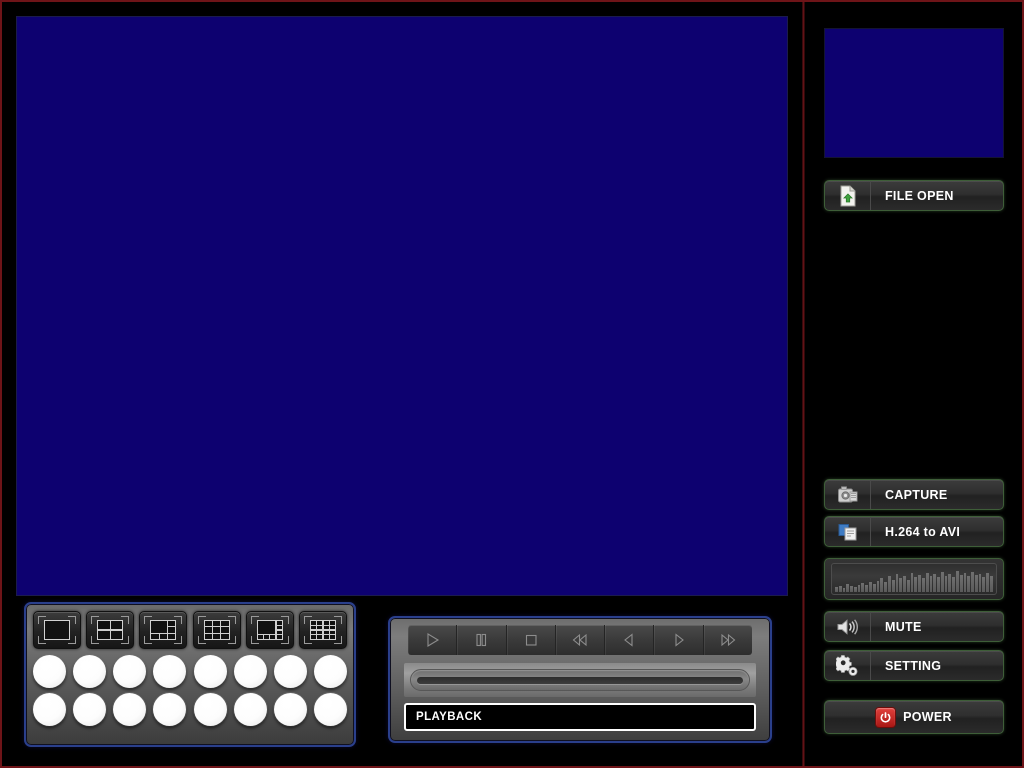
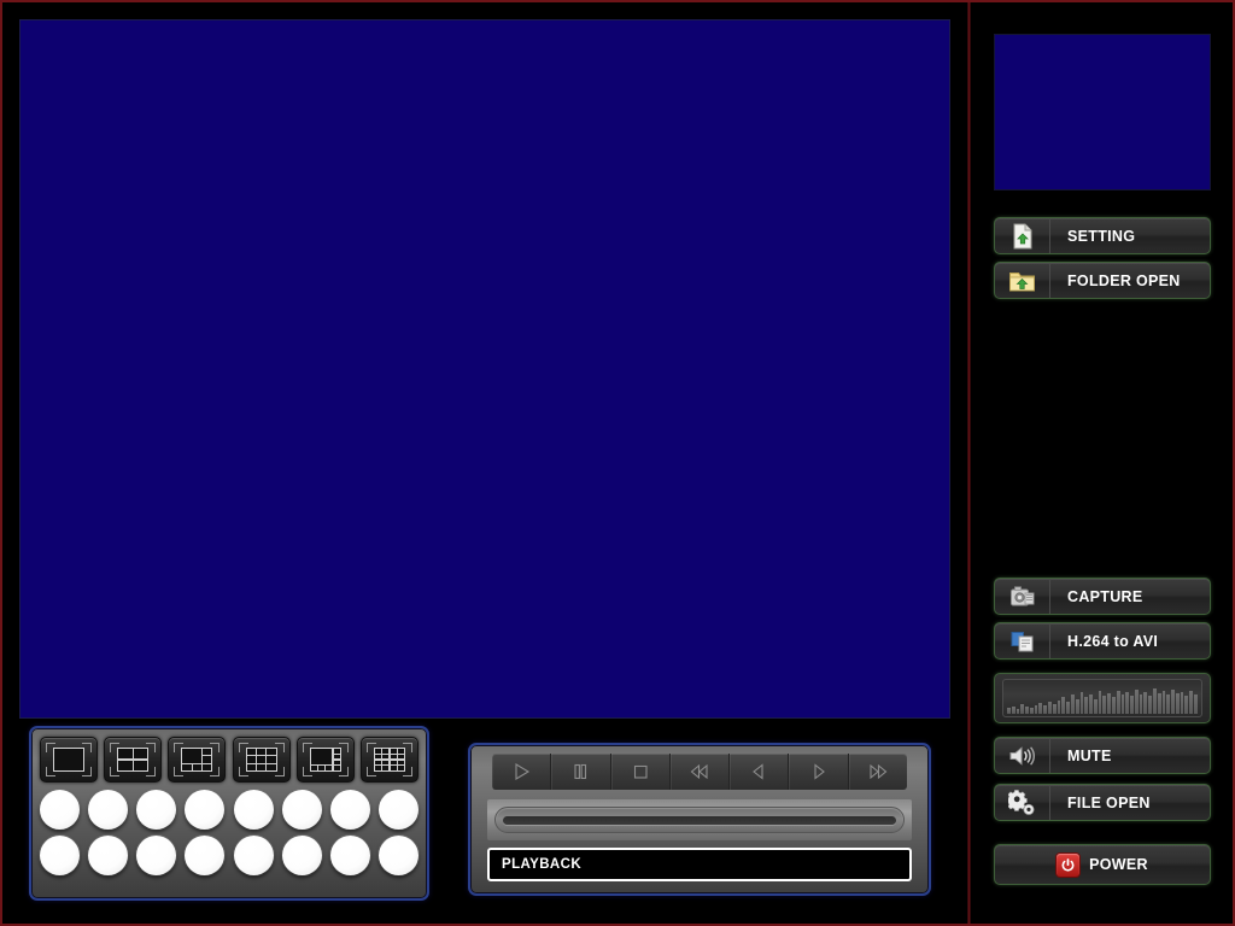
  PLAYBACK
- FILE OPEN
+ SETTING
+ FOLDER OPEN
  CAPTURE
  H.264 to AVI
  MUTE
- SETTING
+ FILE OPEN
  POWER
